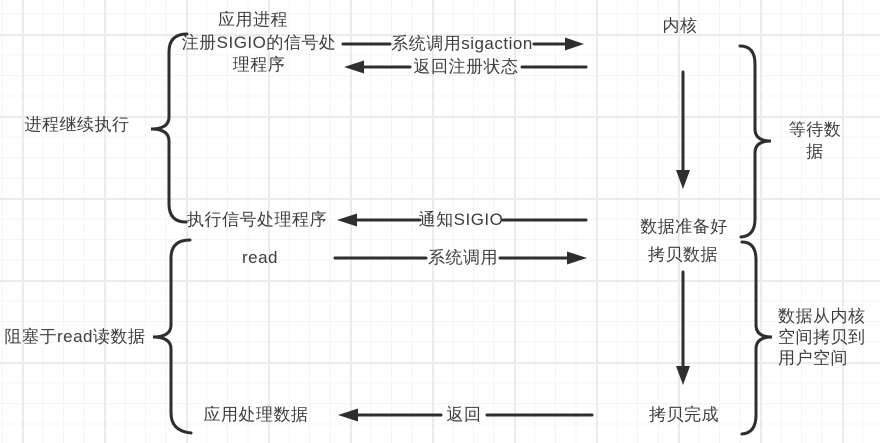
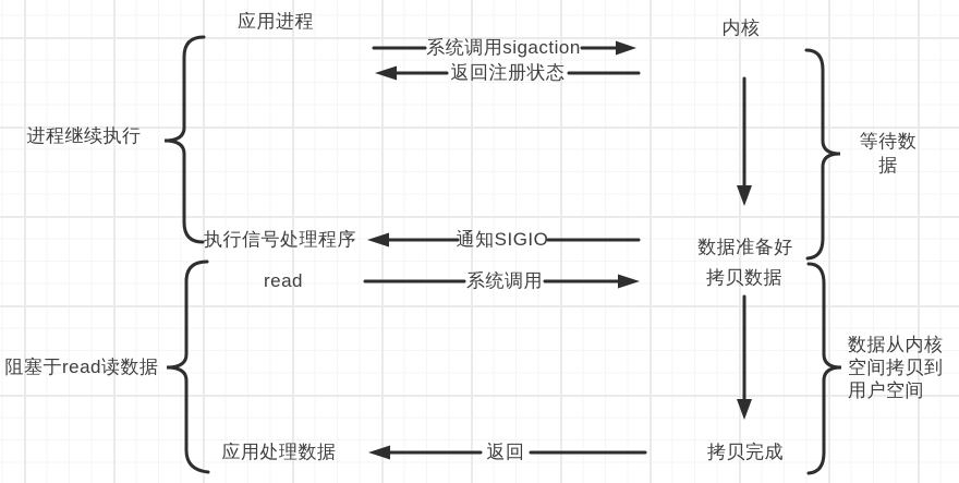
  应用进程
- 注册SIGIO的信号处
- 理程序
  执行信号处理程序
  read
  应用处理数据
  内核
  数据准备好
  拷贝数据
  拷贝完成
  进程继续执行
  阻塞于read读数据
  等待数据
  数据从内核
  空间拷贝到
  用户空间
  系统调用sigaction
  返回注册状态
  通知SIGIO
  系统调用
  返回
